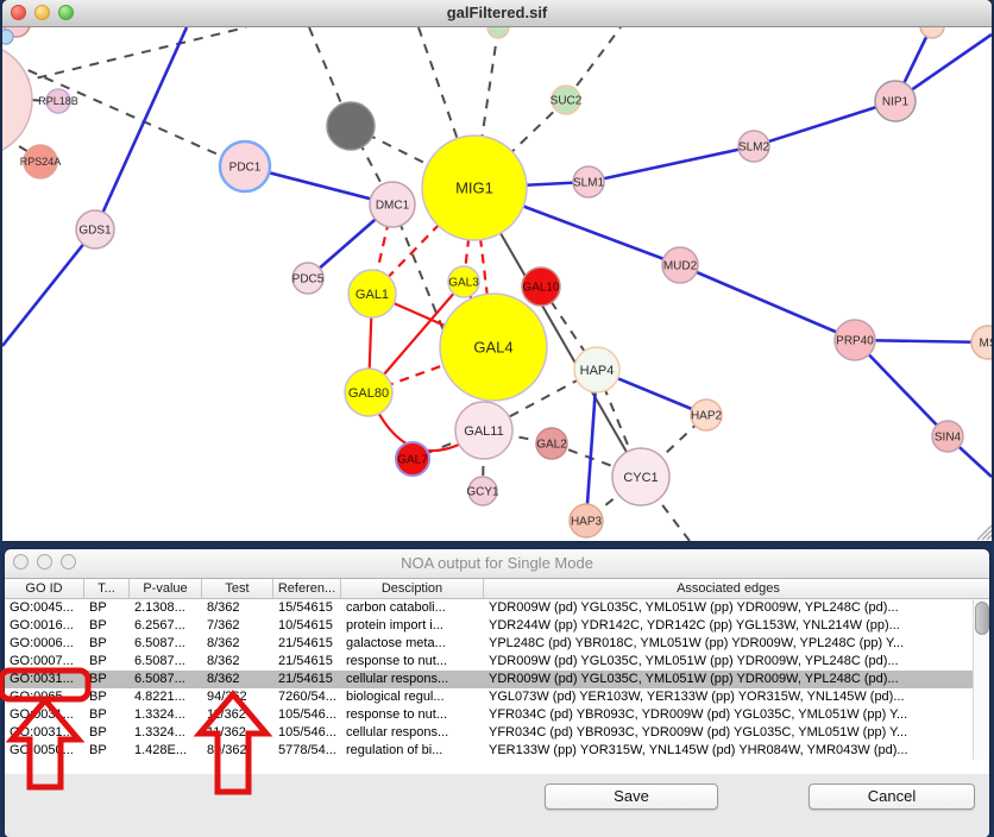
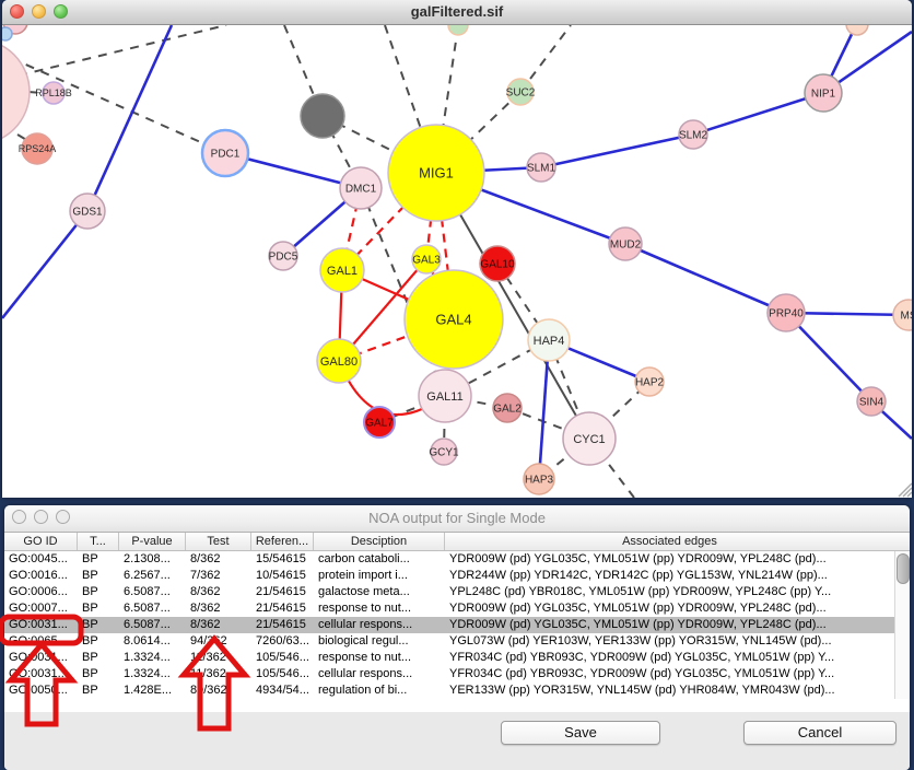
  galFiltered.sif
  RPL18B
  RPS24A
  GDS1
  PDC1
  PDC5
  DMC1
  MIG1
  SUC2
  SLM1
  SLM2
  NIP1
  MUD2
  PRP40
  SIN4
  GAL1
  GAL3
  GAL10
  GAL4
  GAL80
  GAL11
  GAL7
  GAL2
  GCY1
  HAP4
  HAP2
  CYC1
  HAP3
  NOA output for Single Mode
  GO ID
  T...
  P-value
  Test
  Referen...
  Desciption
  Associated edges
  GO:0045...
  BP
  2.1308...
  8/362
  15/54615
  carbon cataboli...
  YDR009W (pd) YGL035C, YML051W (pp) YDR009W, YPL248C (pd)...
  GO:0016...
  BP
  6.2567...
  7/362
  10/54615
  protein import i...
  YDR244W (pp) YDR142C, YDR142C (pp) YGL153W, YNL214W (pp)...
  GO:0006...
  BP
  6.5087...
  8/362
  21/54615
  galactose meta...
  YPL248C (pd) YBR018C, YML051W (pp) YDR009W, YPL248C (pp) Y...
  GO:0007...
  BP
  6.5087...
  8/362
  21/54615
  response to nut...
  YDR009W (pd) YGL035C, YML051W (pp) YDR009W, YPL248C (pd)...
  GO:0031...
  BP
  6.5087...
  8/362
  21/54615
  cellular respons...
  YDR009W (pd) YGL035C, YML051W (pp) YDR009W, YPL248C (pd)...
  BP
- 4.8221...
+ 8.0614...
- 7260/54...
+ 7260/63...
  biological regul...
  YGL073W (pd) YER103W, YER133W (pp) YOR315W, YNL145W (pd)...
  GO003...
  BP
  1.3324...
  1/362
  105/546...
  response to nut...
  YFR034C (pd) YBR093C, YDR009W (pd) YGL035C, YML051W (pp) Y...
  O:0031..
  BP
  1.3324...
  105/546...
  cellular respons...
  YFR034C (pd) YBR093C, YDR009W (pd) YGL035C, YML051W (pp) Y...
  GO005...
  BP
  1.428E...
  8/362
- 5778/54...
+ 4934/54...
  regulation of bi...
  YER133W (pp) YOR315W, YNL145W (pd) YHR084W, YMR043W (pd)...
  Save
  Cancel
